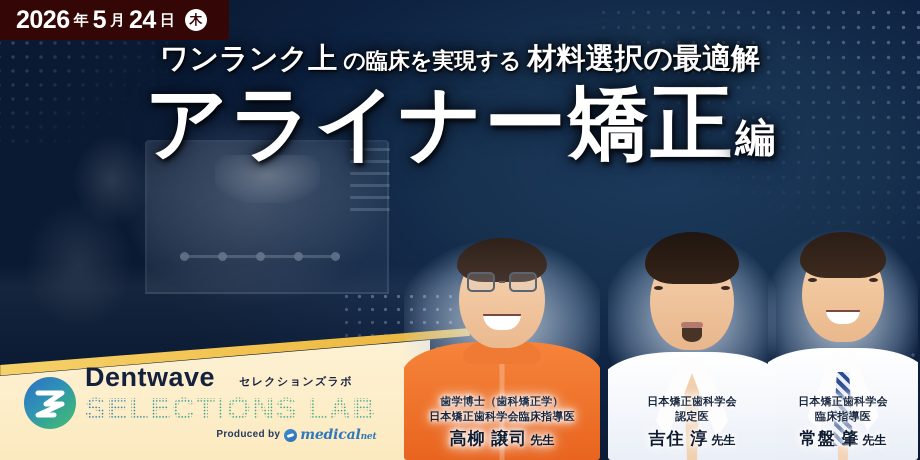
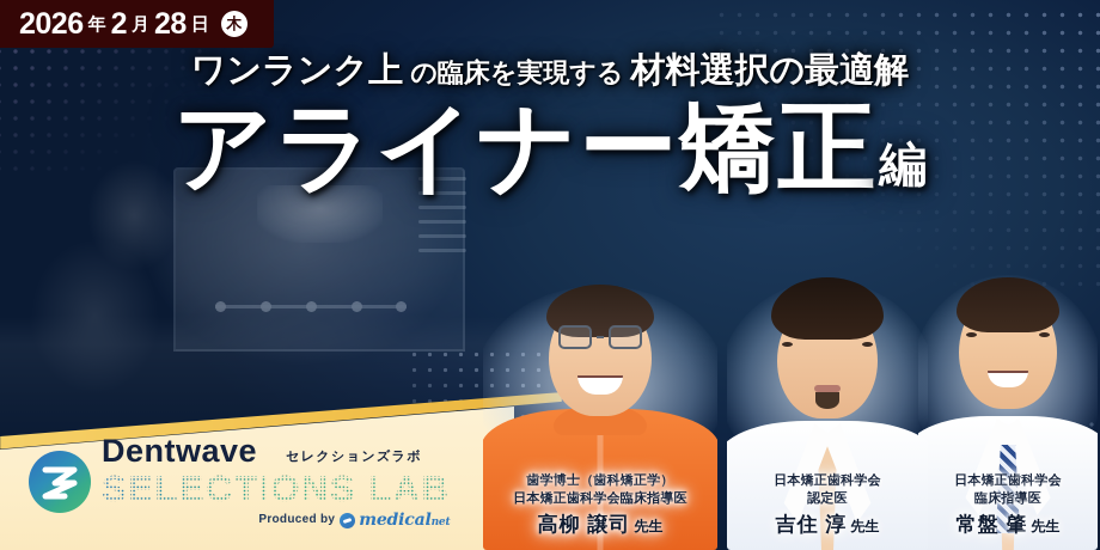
  2026
  年
- 5
+ 2
  月
- 24
+ 28
  日
  木
  ワンランク上 の臨床を実現する 材料選択の最適解
  アライナー矯正編
  日本矯正歯科学会
  臨床指導医
  常盤 肇 先生
  日本矯正歯科学会
  認定医
  吉住 淳 先生
  歯学博士（歯科矯正学）
  日本矯正歯科学会臨床指導医
  高柳 譲司 先生
  Dentwave
  セレクションズラボ
  SELECTIONS LAB
  Produced by
  medicalnet
